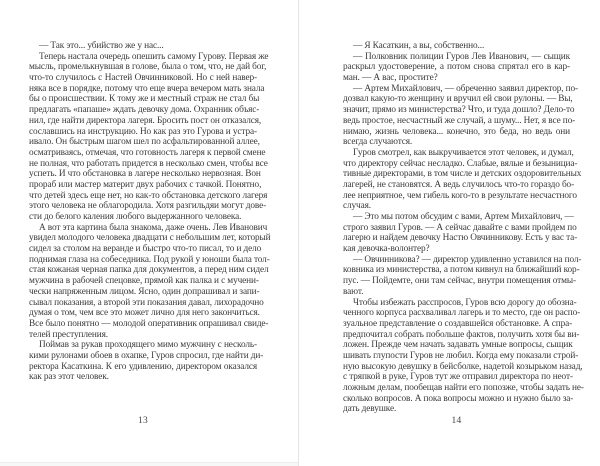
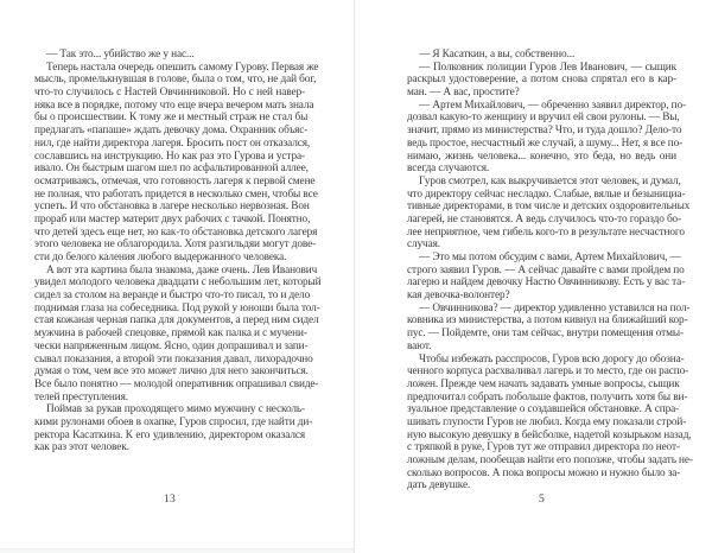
  — Так это... убийство же у нас...
  Теперь настала очередь опешить самому Гурову. Первая же
  мысль, промелькнувшая в голове, была о том, что, не дай бог,
  что-то случилось с Настей Овчинниковой. Но с ней навер-
  няка все в порядке, потому что еще вчера вечером мать знала
  бы о происшествии. К тому же и местный страж не стал бы
  предлагать «папаше» ждать девочку дома. Охранник объяс-
  нил, где найти директора лагеря. Бросить пост он отказался,
  сославшись на инструкцию. Но как раз это Гурова и устра-
  ивало. Он быстрым шагом шел по асфальтированной аллее,
  осматриваясь, отмечая, что готовность лагеря к первой смене
  не полная, что работать придется в несколько смен, чтобы все
  успеть. И что обстановка в лагере несколько нервозная. Вон
  прораб или мастер материт двух рабочих с тачкой. Понятно,
  что детей здесь еще нет, но как-то обстановка детского лагеря
  этого человека не облагородила. Хотя разгильдяи могут дове-
  сти до белого каления любого выдержанного человека.
  А вот эта картина была знакома, даже очень. Лев Иванович
  увидел молодого человека двадцати с небольшим лет, который
  сидел за столом на веранде и быстро что-то писал, то и дело
  поднимая глаза на собеседника. Под рукой у юноши была тол-
  стая кожаная черная папка для документов, а перед ним сидел
  мужчина в рабочей спецовке, прямой как палка и с мучени-
  чески напряженным лицом. Ясно, один допрашивал и запи-
  сывал показания, а второй эти показания давал, лихорадочно
  думая о том, чем все это может лично для него закончиться.
  Все было понятно — молодой оперативник опрашивал свиде-
  телей преступления.
  Поймав за рукав проходящего мимо мужчину с несколь-
  кими рулонами обоев в охапке, Гуров спросил, где найти ди-
  ректора Касаткина. К его удивлению, директором оказался
  как раз этот человек.
  13
  — Я Касаткин, а вы, собственно...
  — Полковник полиции Гуров Лев Иванович, — сыщик
  раскрыл удостоверение, а потом снова спрятал его в кар-
  ман. — А вас, простите?
  — Артем Михайлович, — обреченно заявил директор, по-
  дозвал какую-то женщину и вручил ей свои рулоны. — Вы,
  значит, прямо из министерства? Что, и туда дошло? Дело-то
  ведь простое, несчастный же случай, а шуму... Нет, я все по-
  нимаю, жизнь человека... конечно, это беда, но ведь они
  всегда случаются.
  Гуров смотрел, как выкручивается этот человек, и думал,
  что директору сейчас несладко. Слабые, вялые и безынициа-
  тивные директорами, в том числе и детских оздоровительных
  лагерей, не становятся. А ведь случилось что-то гораздо бо-
  лее неприятное, чем гибель кого-то в результате несчастного
  случая.
  — Это мы потом обсудим с вами, Артем Михайлович, —
  строго заявил Гуров. — А сейчас давайте с вами пройдем по
  лагерю и найдем девочку Настю Овчинникову. Есть у вас та-
  кая девочка-волонтер?
  — Овчинникова? — директор удивленно уставился на пол-
  ковника из министерства, а потом кивнул на ближайший кор-
  пус. — Пойдемте, они там сейчас, внутри помещения отмы-
  вают.
  Чтобы избежать расспросов, Гуров всю дорогу до обозна-
  ченного корпуса расхваливал лагерь и то место, где он распо-
- зуальное представление о создавшейся обстановке. А спра-
+ ложен. Прежде чем начать задавать умные вопросы, сыщик
  предпочитал собрать побольше фактов, получить хотя бы ви-
- ложен. Прежде чем начать задавать умные вопросы, сыщик
+ зуальное представление о создавшейся обстановке. А спра-
  шивать глупости Гуров не любил. Когда ему показали строй-
  ную высокую девушку в бейсболке, надетой козырьком назад,
  с тряпкой в руке, Гуров тут же отправил директора по неот-
  ложным делам, пообещав найти его попозже, чтобы задать не-
  сколько вопросов. А пока вопросы можно и нужно было за-
  дать девушке.
- 14
+ 5
